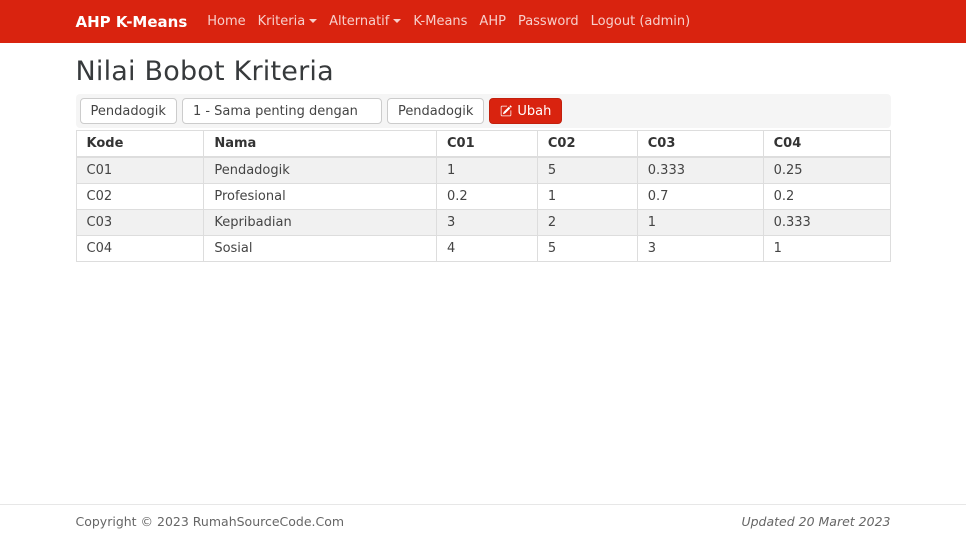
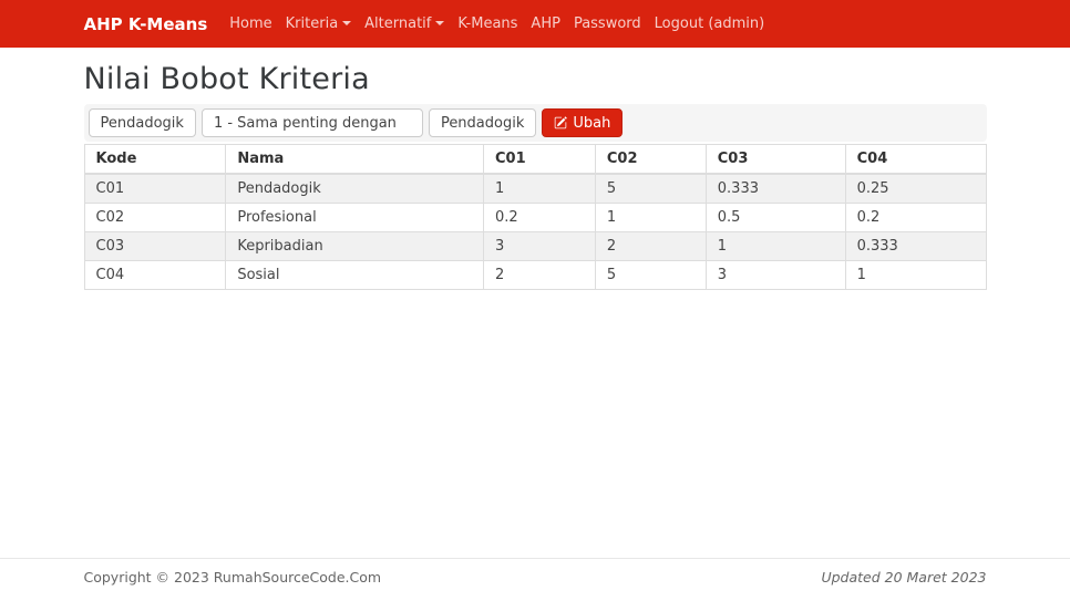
  AHP K-Means
  Home
  Kriteria
  Alternatif
  K-Means
  AHP
  Password
  Logout (admin)
  Nilai Bobot Kriteria
  Pendadogik
  1 - Sama penting dengan
  Pendadogik
  Ubah
  Kode	Nama	C01	C02	C03	C04
  C01	Pendadogik	1	5	0.333	0.25
- C02	Profesional	0.2	1	0.7	0.2
+ C02	Profesional	0.2	1	0.5	0.2
  C03	Kepribadian	3	2	1	0.333
- C04	Sosial	4	5	3	1
+ C04	Sosial	2	5	3	1
  Copyright © 2023 RumahSourceCode.Com
  Updated 20 Maret 2023
